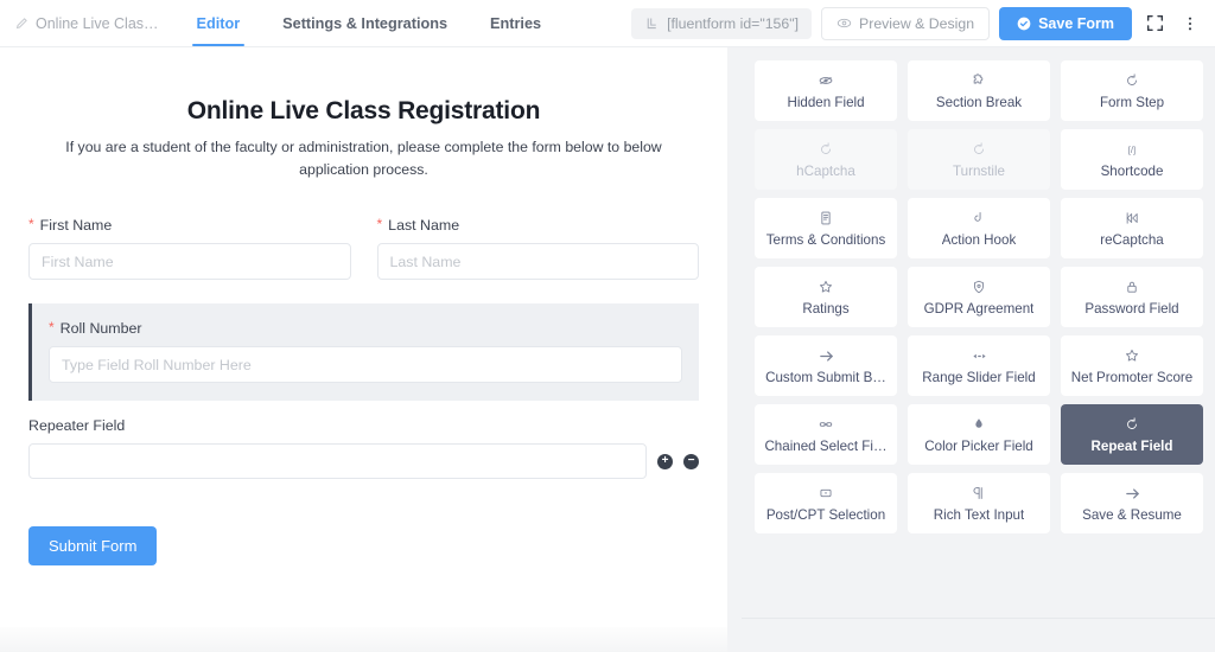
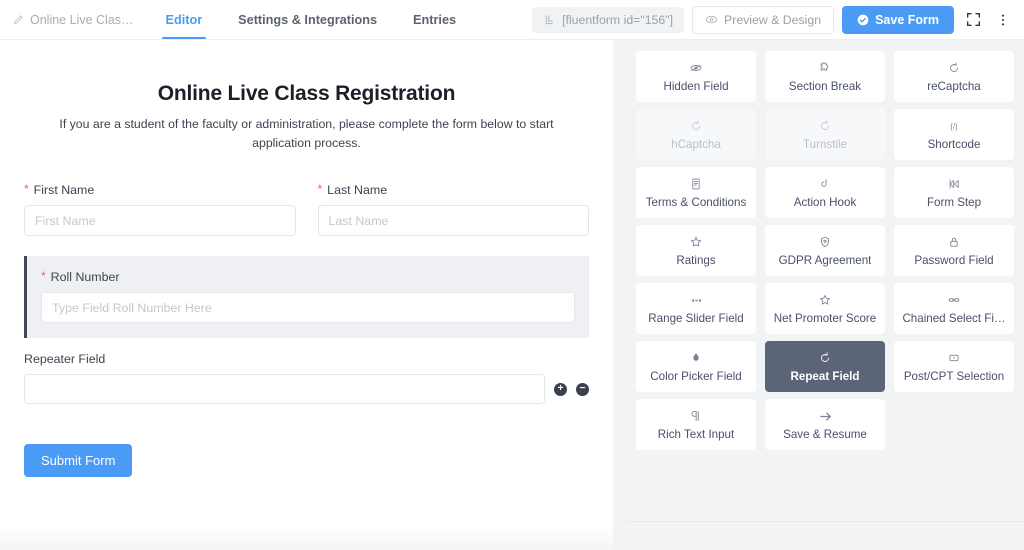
  Online Live Clas…
  Editor
  Settings & Integrations
  Entries
  [fluentform id="156"]
  Preview & Design
  Save Form
  Online Live Class Registration
- If you are a student of the faculty or administration, please complete the form below to below application process.
+ If you are a student of the faculty or administration, please complete the form below to start application process.
  *
  First Name
  First Name
  *
  Last Name
  Last Name
  *
  Roll Number
  Type Field Roll Number Here
  Repeater Field
  +
  −
  Submit Form
  Hidden Field
  Section Break
- Form Step
+ reCaptcha
  hCaptcha
  Turnstile
  [/]
  Shortcode
  Terms & Conditions
  Action Hook
- reCaptcha
+ Form Step
  Ratings
  GDPR Agreement
  Password Field
- Custom Submit B…
  Range Slider Field
  Net Promoter Score
  Chained Select Fi…
  Color Picker Field
  Repeat Field
  Post/CPT Selection
  Rich Text Input
  Save & Resume
